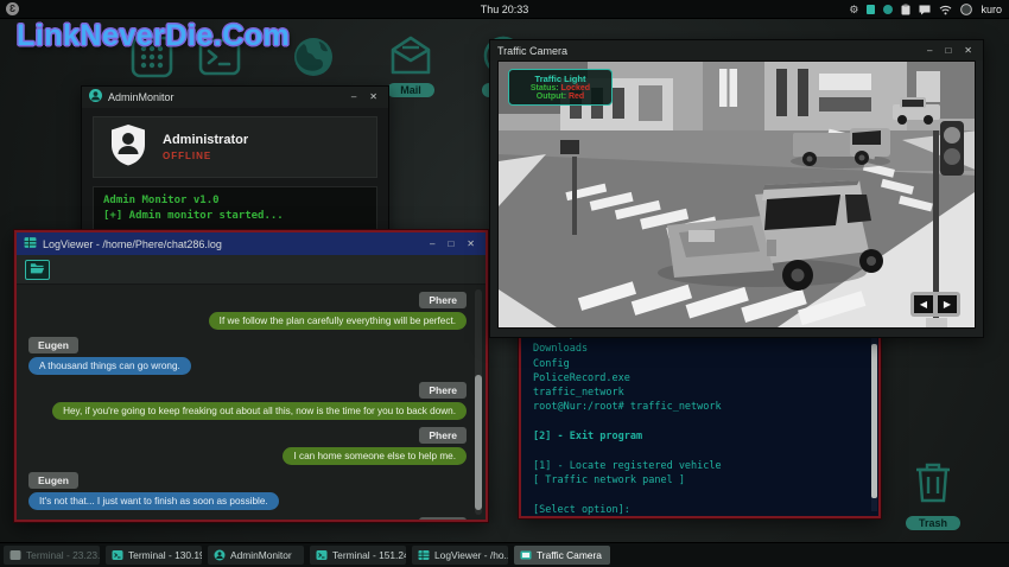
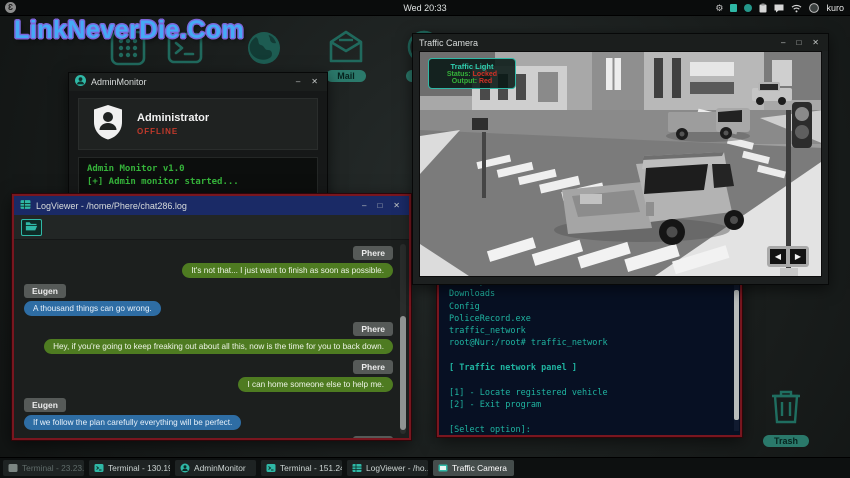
  LinkNeverDie.Com
  Mail
  Trash
  AdminMonitor
  –
  ✕
  Administrator
  OFFLINE
  Admin Monitor v1.0
  [+] Admin monitor started...
  Downloads
  Config
  PoliceRecord.exe
  traffic_network
  root@Nur:/root# traffic_network
- [2] - Exit program
+ [ Traffic network panel ]
  [1] - Locate registered vehicle
- [ Traffic network panel ]
+ [2] - Exit program
  [Select option]:
  LogViewer - /home/Phere/chat286.log
  –
  □
  ✕
  Phere
- If we follow the plan carefully everything will be perfect.
+ It's not that... I just want to finish as soon as possible.
  Eugen
  A thousand things can go wrong.
  Phere
  Hey, if you're going to keep freaking out about all this, now is the time for you to back down.
  Phere
  I can home someone else to help me.
  Eugen
- It's not that... I just want to finish as soon as possible.
+ If we follow the plan carefully everything will be perfect.
  Traffic Camera
  –
  □
  ✕
  Traffic Light
  ◀
  ▶
  Ɛ
- Thu 20:33
+ Wed 20:33
  ⚙
  kuro
  Terminal - 23.23.
  Terminal - 130.1
  AdminMonitor
  Terminal - 151.2
  LogViewer - /ho.
  Traffic Camera
